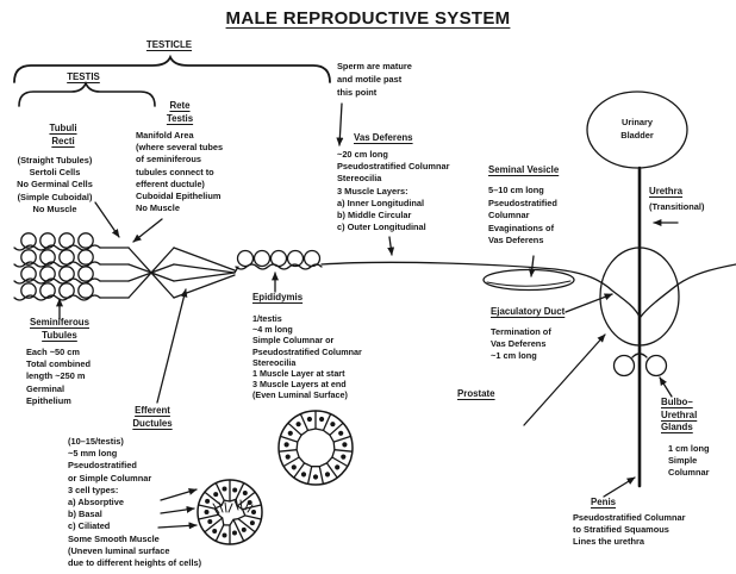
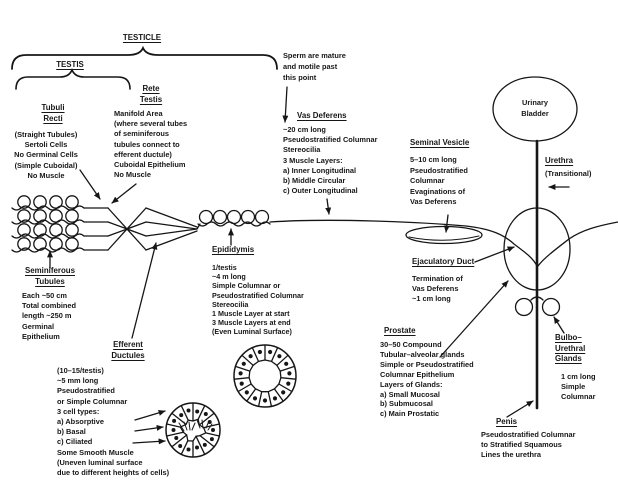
- MALE REPRODUCTIVE SYSTEM
  TESTICLE
  TESTIS
  Rete
  Testis
  Tubuli
  Recti
  (Straight Tubules)
  Sertoli Cells
  No Germinal Cells
  (Simple Cuboidal)
  No Muscle
  Manifold Area
  (where several tubes
  of seminiferous
  tubules connect to
  efferent ductule)
  Cuboidal Epithelium
  No Muscle
  Seminiferous
  Tubules
  Each ~50 cm
  Total combined
  length ~250 m
  Germinal
  Epithelium
  Efferent
  Ductules
  (10–15/testis)
  ~5 mm long
  Pseudostratified
  or Simple Columnar
  3 cell types:
  a) Absorptive
  b) Basal
  c) Ciliated
  Some Smooth Muscle
  (Uneven luminal surface
  due to different heights of cells)
  Epididymis
  1/testis
  ~4 m long
  Simple Columnar or
  Pseudostratified Columnar
  Stereocilia
  1 Muscle Layer at start
  3 Muscle Layers at end
  (Even Luminal Surface)
  Sperm are mature
  and motile past
  this point
  Vas Deferens
  ~20 cm long
  Pseudostratified Columnar
  Stereocilia
  3 Muscle Layers:
  a) Inner Longitudinal
  b) Middle Circular
  c) Outer Longitudinal
  Seminal Vesicle
  5–10 cm long
  Pseudostratified
  Columnar
  Evaginations of
  Vas Deferens
  Urinary
  Bladder
  Urethra
  (Transitional)
  Ejaculatory Duct
  Termination of
  Vas Deferens
  ~1 cm long
  Prostate
+ 30–50 Compound
+ Tubular–alveolar glands
+ Simple or Pseudostratified
+ Columnar Epithelium
+ Layers of Glands:
+ a) Small Mucosal
+ b) Submucosal
+ c) Main Prostatic
  Bulbo–
  Urethral
  Glands
  1 cm long
  Simple
  Columnar
  Penis
  Pseudostratified Columnar
  to Stratified Squamous
  Lines the urethra
